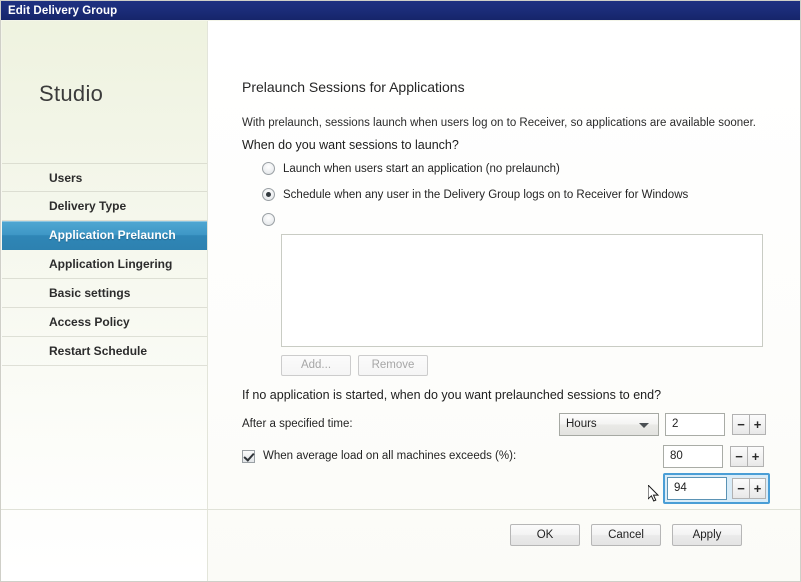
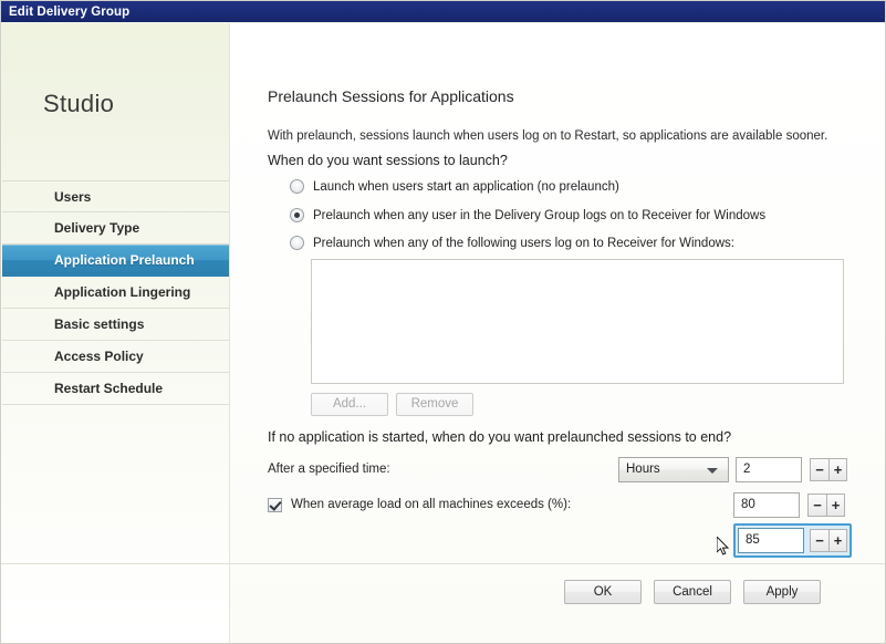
  Edit Delivery Group
  Studio
  Users
  Delivery Type
  Application Prelaunch
  Application Lingering
  Basic settings
  Access Policy
  Restart Schedule
  Prelaunch Sessions for Applications
- With prelaunch, sessions launch when users log on to Receiver, so applications are available sooner.
+ With prelaunch, sessions launch when users log on to Restart, so applications are available sooner.
  When do you want sessions to launch?
  Launch when users start an application (no prelaunch)
- Schedule when any user in the Delivery Group logs on to Receiver for Windows
+ Prelaunch when any user in the Delivery Group logs on to Receiver for Windows
+ Prelaunch when any of the following users log on to Receiver for Windows:
  Add...
  Remove
  If no application is started, when do you want prelaunched sessions to end?
  After a specified time:
  Hours
  2
  −
  +
  When average load on all machines exceeds (%):
  80
  −
  +
- 94
+ 85
  −
  +
  OK
  Cancel
  Apply
